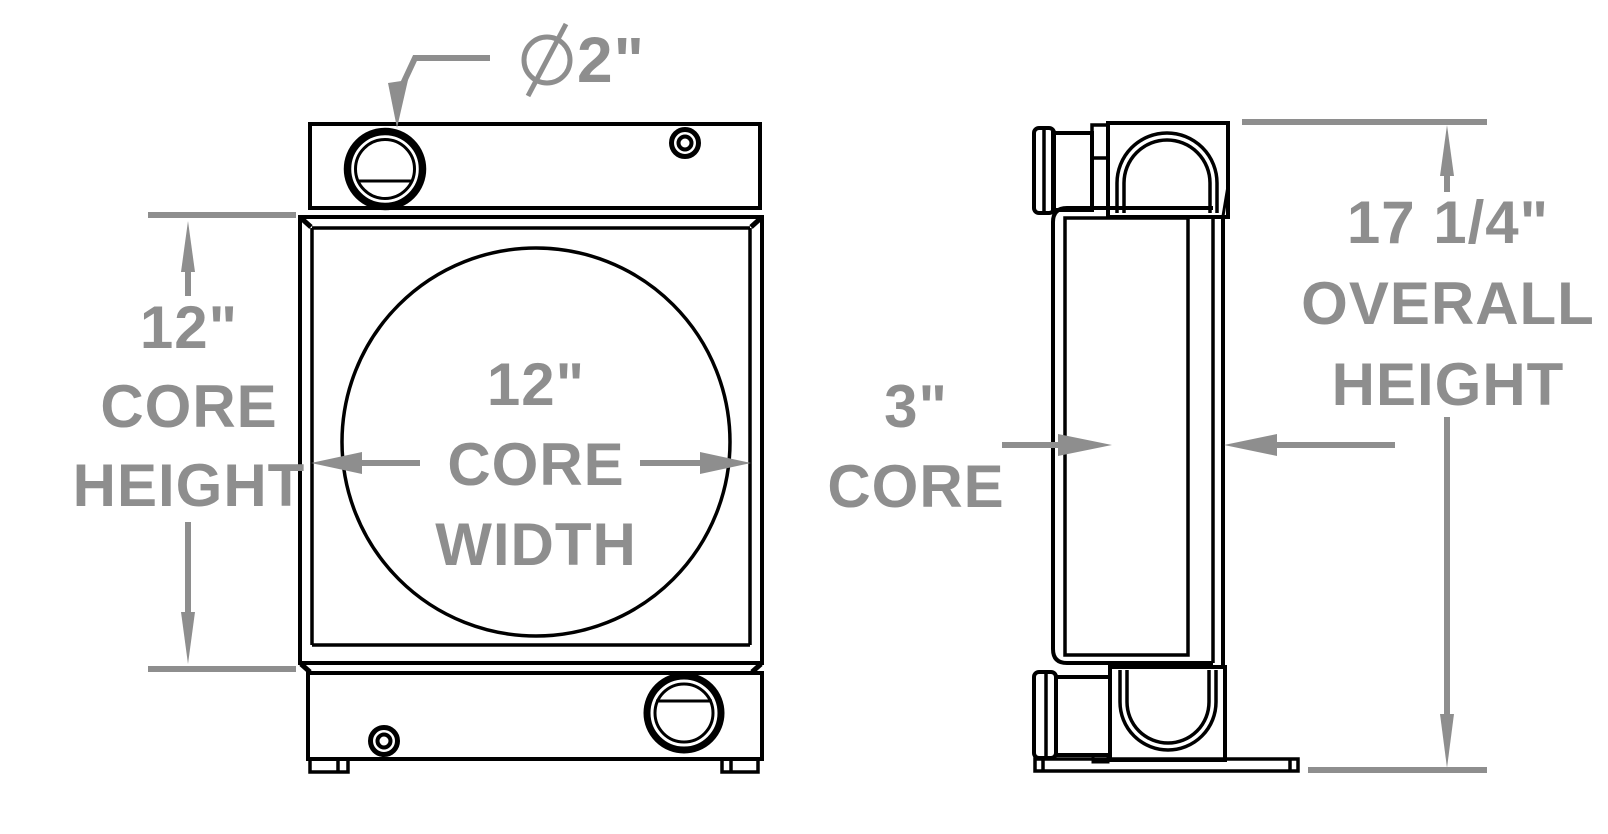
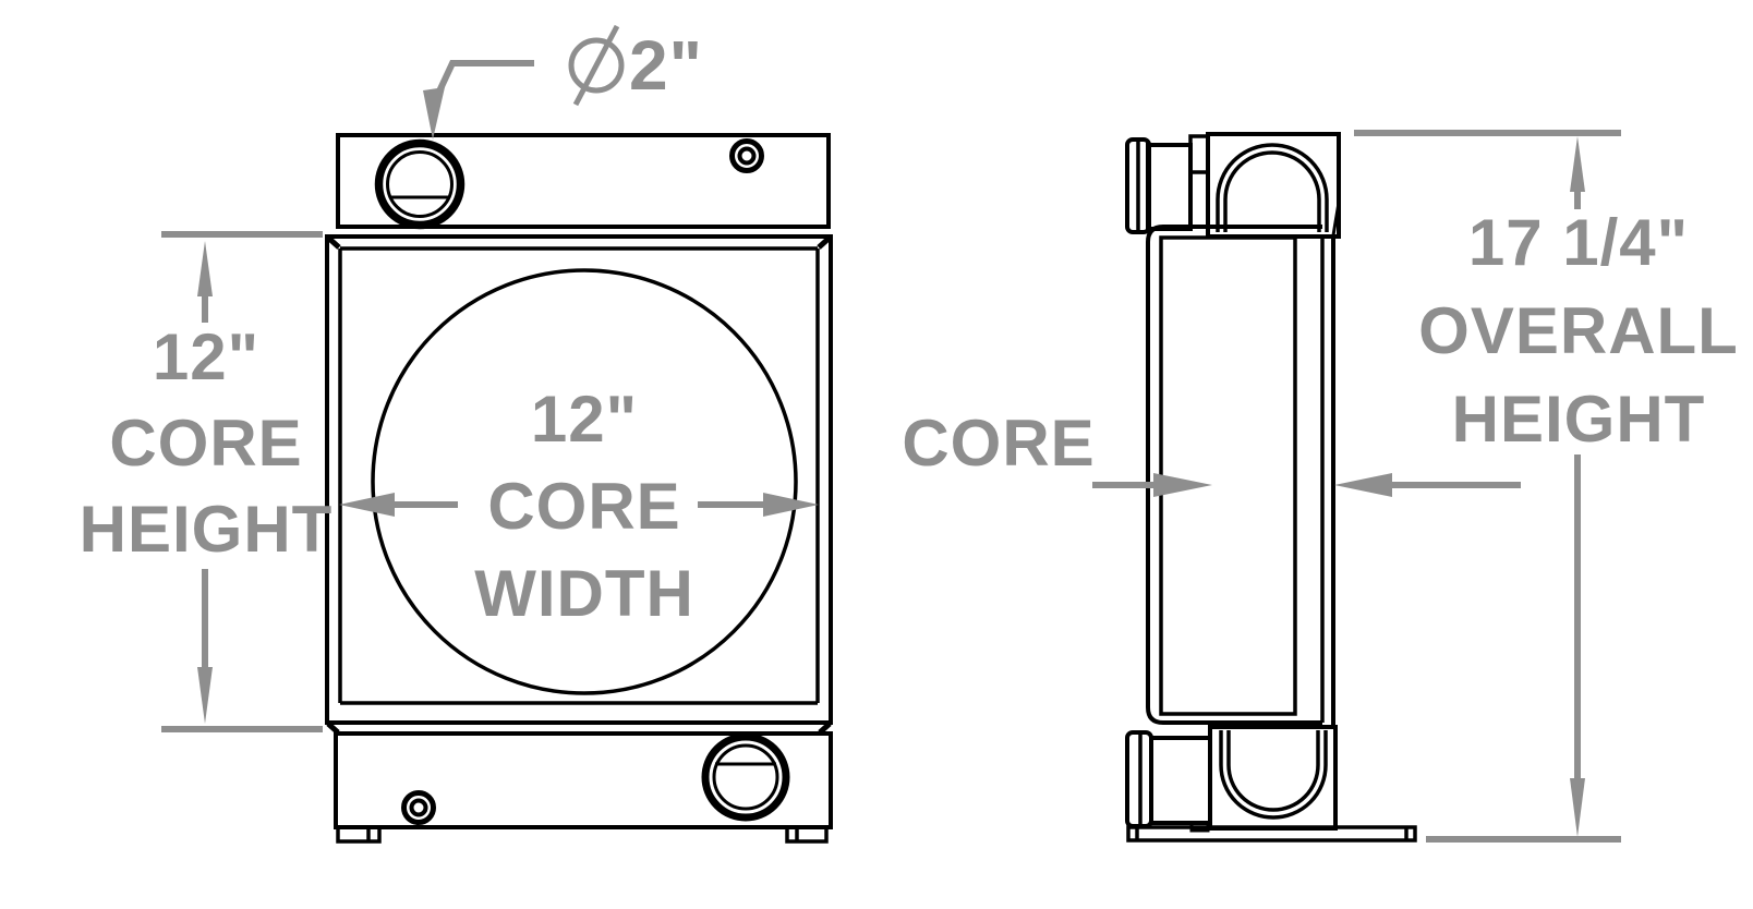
  2"
  12"
  CORE
  HEIGHT
  12"
  CORE
  WIDTH
- 3"
  CORE
  17 1/4"
  OVERALL
  HEIGHT
